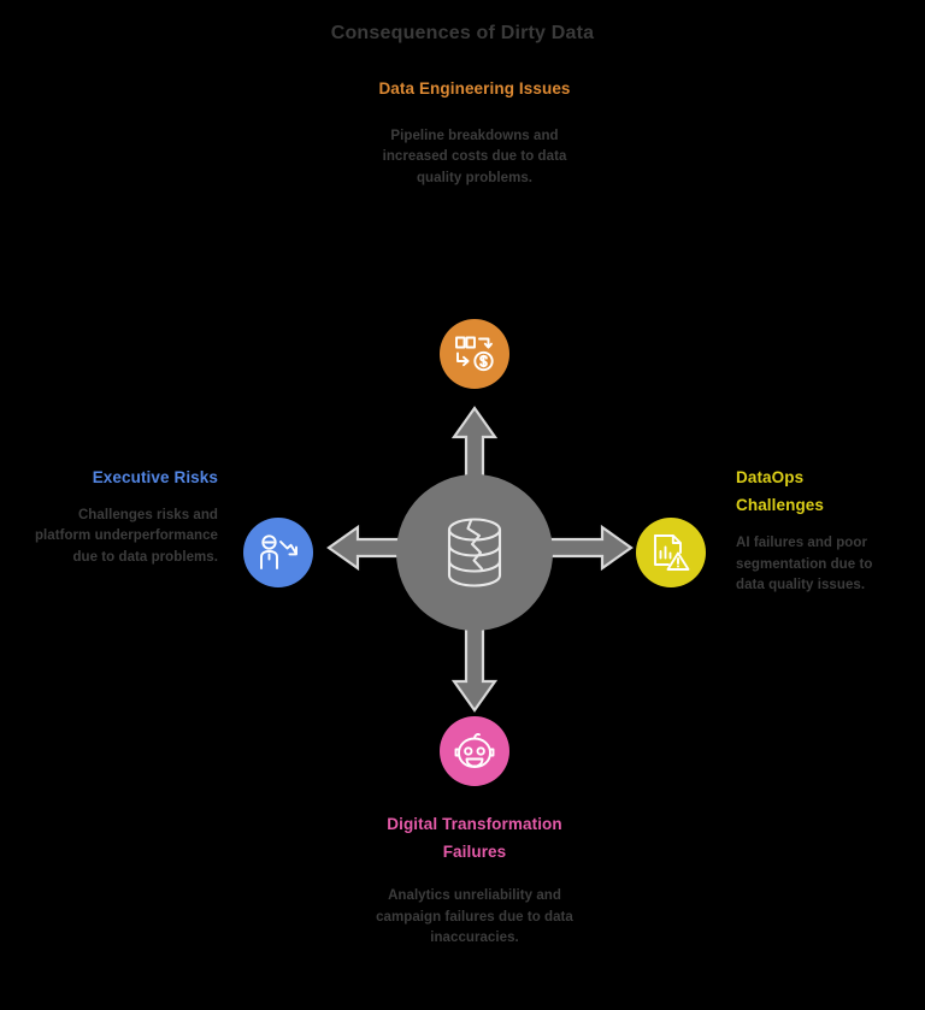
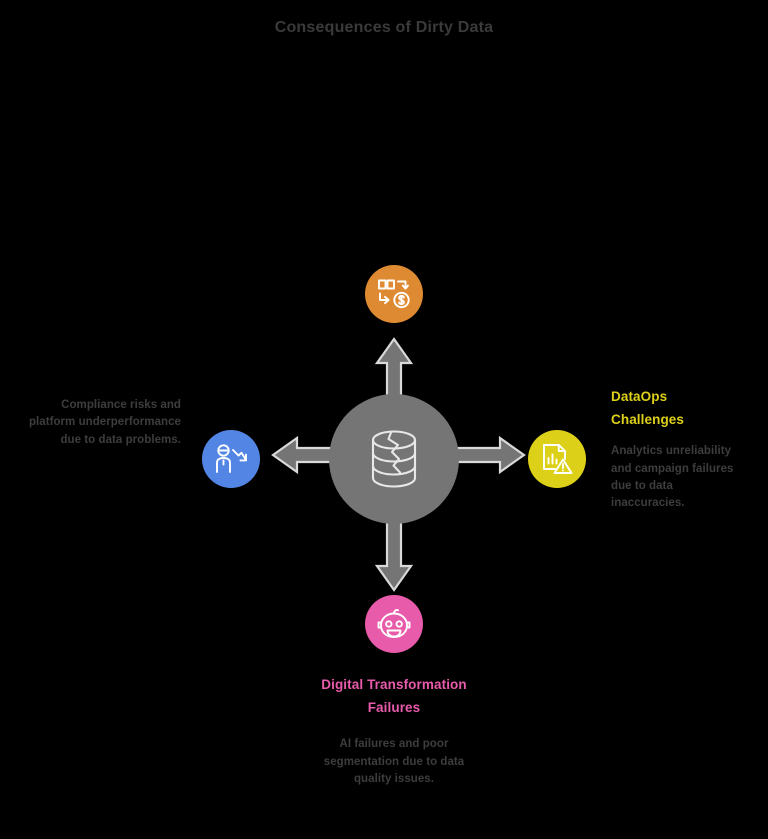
  Consequences of Dirty Data
- Data Engineering Issues
- Pipeline breakdowns and increased costs due to data quality problems.
- Executive Risks
- Challenges risks and platform underperformance due to data problems.
+ Compliance risks and platform underperformance due to data problems.
  DataOps Challenges
- AI failures and poor segmentation due to data quality issues.
+ Analytics unreliability and campaign failures due to data inaccuracies.
  Digital Transformation Failures
- Analytics unreliability and campaign failures due to data inaccuracies.
+ AI failures and poor segmentation due to data quality issues.
